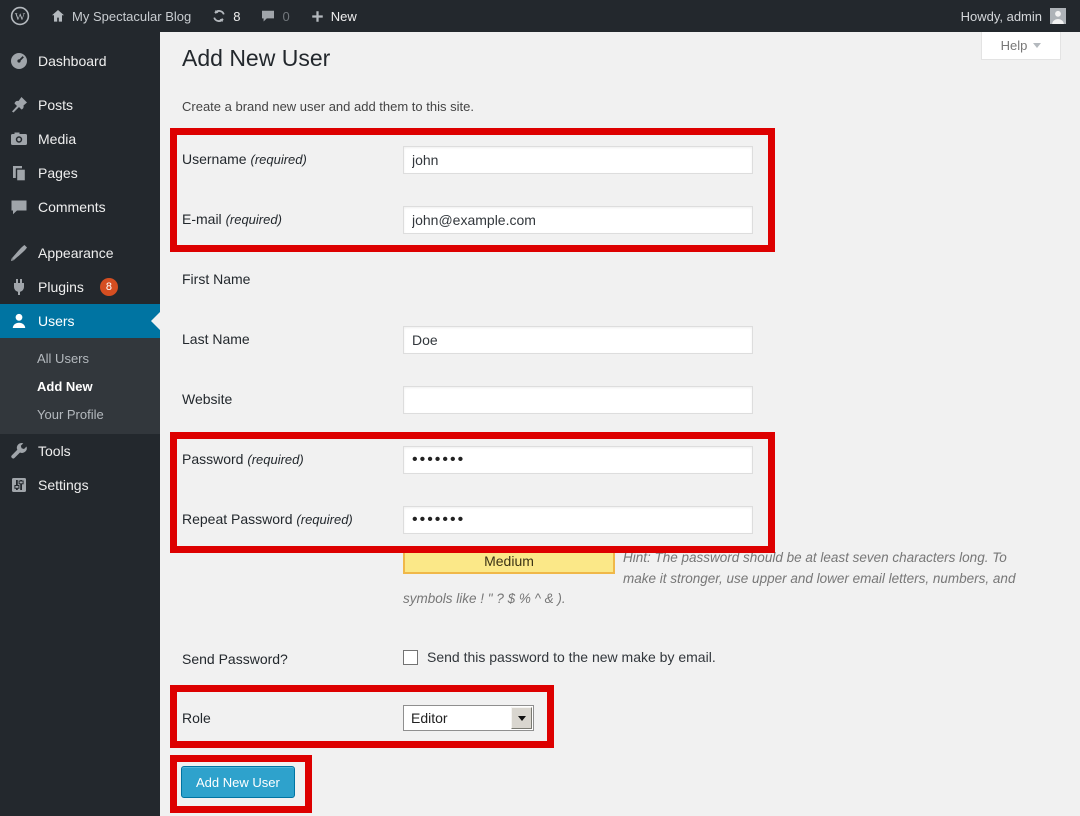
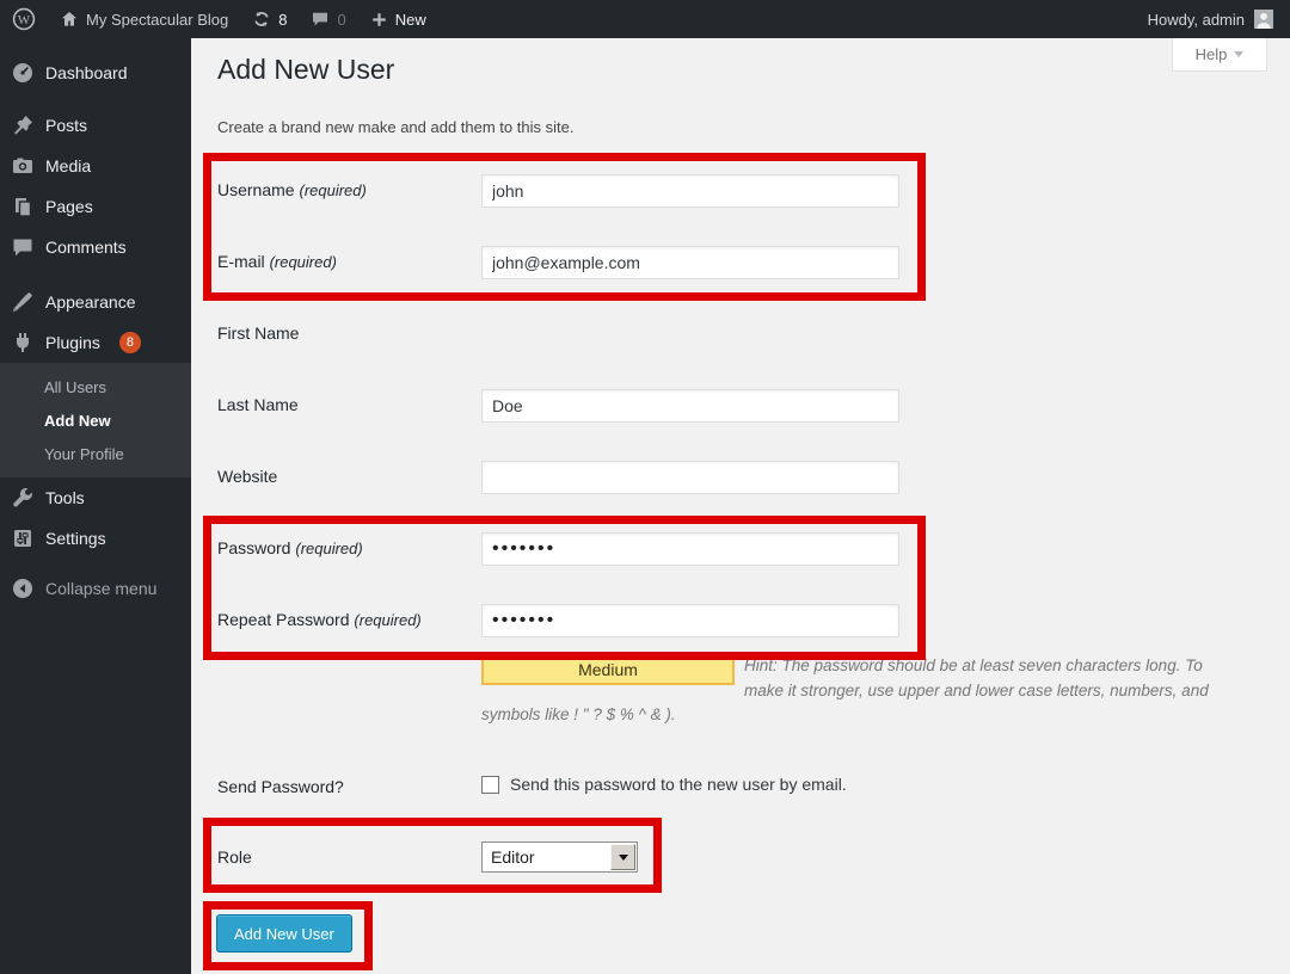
  W
  My Spectacular Blog
  8
  0
  New
  Howdy, admin
  Dashboard
  Posts
  Media
  Pages
  Comments
  Appearance
  Plugins
  8
- Users
  All Users
  Add New
  Your Profile
  Tools
  Settings
+ Collapse menu
  Help
  Add New User
- Create a brand new user and add them to this site.
+ Create a brand new make and add them to this site.
  Username (required)
  john
  E-mail (required)
  john@example.com
  First Name
  Last Name
  Doe
  Website
  Password (required)
  •••••••
  Repeat Password (required)
  •••••••
  Medium
- Hint: The password should be at least seven characters long. To make it stronger, use upper and lower email letters, numbers, and symbols like ! " ? $ % ^ & ).
+ Hint: The password should be at least seven characters long. To make it stronger, use upper and lower case letters, numbers, and symbols like ! " ? $ % ^ & ).
  Send Password?
- Send this password to the new make by email.
+ Send this password to the new user by email.
  Role
  Editor
  Add New User
